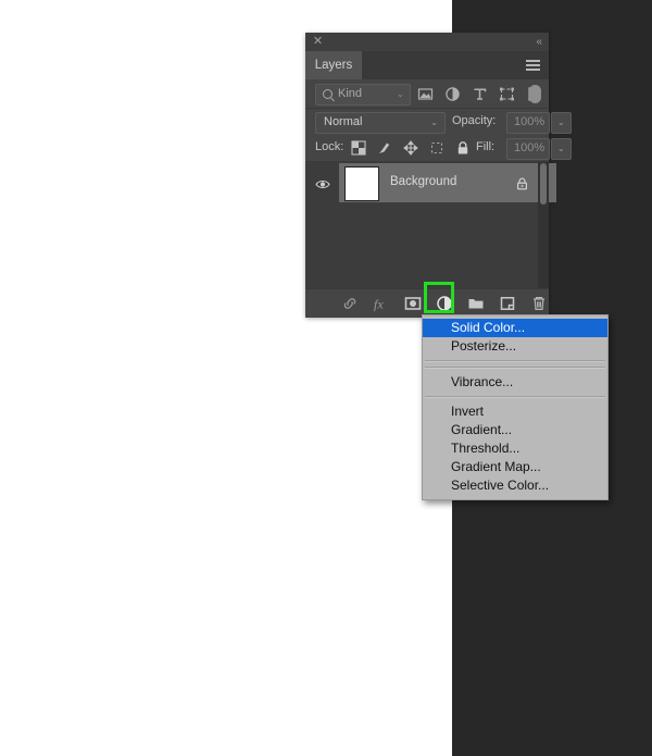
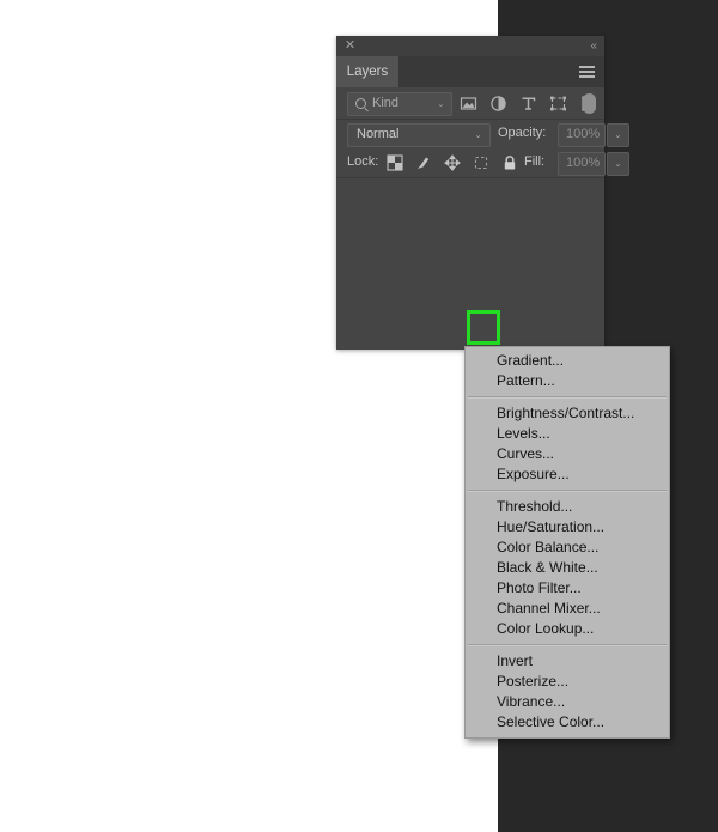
  ✕
  «
  Layers
  Kind
  ⌄
  Normal
  ⌄
  Opacity:
  100%
  ⌄
  Lock:
  Fill:
  100%
  ⌄
- Background
- fx
- Solid Color...
- Posterize...
+ Gradient...
+ Pattern...
+ Brightness/Contrast...
+ Levels...
+ Curves...
+ Exposure...
- Vibrance...
+ Threshold...
+ Hue/Saturation...
+ Color Balance...
+ Black & White...
+ Photo Filter...
+ Channel Mixer...
+ Color Lookup...
  Invert
- Gradient...
+ Posterize...
- Threshold...
+ Vibrance...
- Gradient Map...
  Selective Color...
